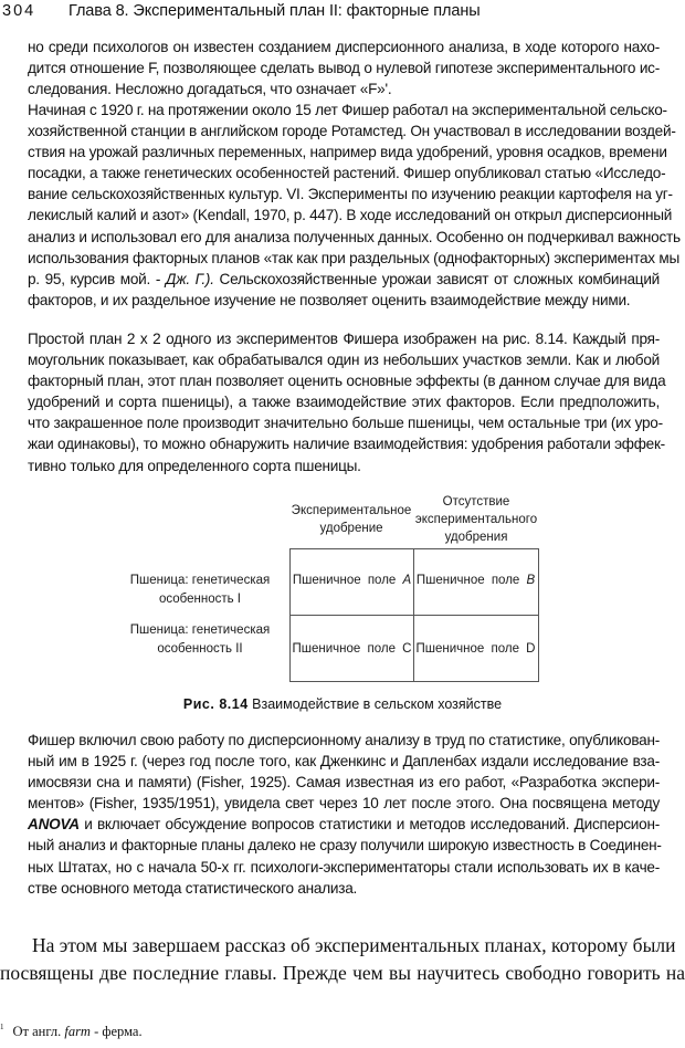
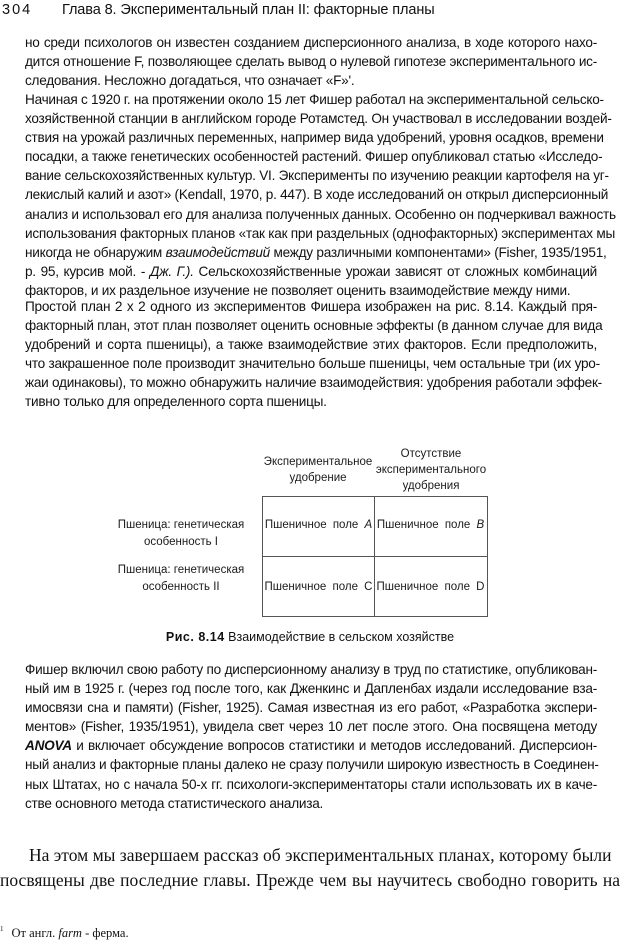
  304 Глава 8. Экспериментальный план II: факторные планы
  но среди психологов он известен созданием дисперсионного анализа, в ходе которого нахо-
  дится отношение F, позволяющее сделать вывод о нулевой гипотезе экспериментального ис-
  следования. Несложно догадаться, что означает «F»'.
  Начиная с 1920 г. на протяжении около 15 лет Фишер работал на экспериментальной сельско-
  хозяйственной станции в английском городе Ротамстед. Он участвовал в исследовании воздей-
  ствия на урожай различных переменных, например вида удобрений, уровня осадков, времени
  посадки, а также генетических особенностей растений. Фишер опубликовал статью «Исследо-
  вание сельскохозяйственных культур. VI. Эксперименты по изучению реакции картофеля на уг-
  лекислый калий и азот» (Kendall, 1970, p. 447). В ходе исследований он открыл дисперсионный
  анализ и использовал его для анализа полученных данных. Особенно он подчеркивал важность
  использования факторных планов «так как при раздельных (однофакторных) экспериментах мы
+ никогда не обнаружим взаимодействий между различными компонентами» (Fisher, 1935/1951,
  p. 95, курсив мой. - Дж. Г.). Сельскохозяйственные урожаи зависят от сложных комбинаций
  факторов, и их раздельное изучение не позволяет оценить взаимодействие между ними.
  Простой план 2 x 2 одного из экспериментов Фишера изображен на рис. 8.14. Каждый пря-
- моугольник показывает, как обрабатывался один из небольших участков земли. Как и любой
  факторный план, этот план позволяет оценить основные эффекты (в данном случае для вида
  удобрений и сорта пшеницы), а также взаимодействие этих факторов. Если предположить,
  что закрашенное поле производит значительно больше пшеницы, чем остальные три (их уро-
  жаи одинаковы), то можно обнаружить наличие взаимодействия: удобрения работали эффек-
  тивно только для определенного сорта пшеницы.
  Экспериментальное
  удобрение
  Отсутствие
  экспериментального
  удобрения
  Пшеница: генетическая
  особенность I
  Пшеница: генетическая
  особенность II
  Пшеничное поле A
  Пшеничное поле B
  Пшеничное поле C
  Пшеничное поле D
  Рис. 8.14 Взаимодействие в сельском хозяйстве
  Фишер включил свою работу по дисперсионному анализу в труд по статистике, опубликован-
  ный им в 1925 г. (через год после того, как Дженкинс и Дапленбах издали исследование вза-
  имосвязи сна и памяти) (Fisher, 1925). Самая известная из его работ, «Разработка экспери-
  ментов» (Fisher, 1935/1951), увидела свет через 10 лет после этого. Она посвящена методу
  ANOVA и включает обсуждение вопросов статистики и методов исследований. Дисперсион-
  ный анализ и факторные планы далеко не сразу получили широкую известность в Соединен-
  ных Штатах, но с начала 50-х гг. психологи-экспериментаторы стали использовать их в каче-
  стве основного метода статистического анализа.
  На этом мы завершаем рассказ об экспериментальных планах, которому были
  посвящены две последние главы. Прежде чем вы научитесь свободно говорить на
  1От англ. farm - ферма.
